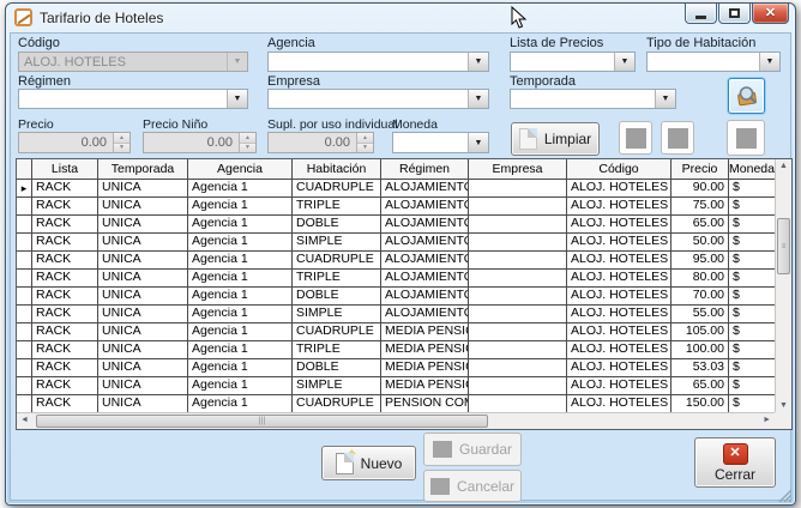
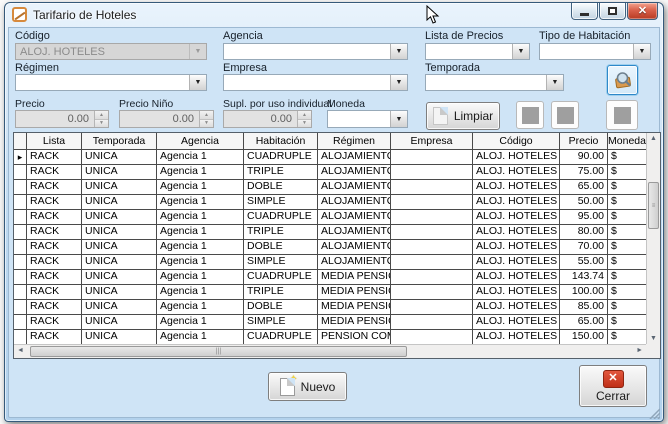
  Tarifario de Hoteles
  ✕
  Código
  Agencia
  Lista de Precios
  Tipo de Habitación
  ALOJ. HOTELES
  Régimen
  Empresa
  Temporada
  Precio
  Precio Niño
  Supl. por uso individual
  Moneda
  0.00
  0.00
  0.00
  Limpiar
  Lista
  Temporada
  Agencia
  Habitación
  Régimen
  Empresa
  Código
  Precio
  Moneda
  ▸
  RACK
  UNICA
  Agencia 1
  CUADRUPLE
  ALOJAMIENTO
  ALOJ. HOTELES
  90.00
  $
  RACK
  UNICA
  Agencia 1
  TRIPLE
  ALOJAMIENTO
  ALOJ. HOTELES
  75.00
  $
  RACK
  UNICA
  Agencia 1
  DOBLE
  ALOJAMIENTO
  ALOJ. HOTELES
  65.00
  $
  RACK
  UNICA
  Agencia 1
  SIMPLE
  ALOJAMIENTO
  ALOJ. HOTELES
  50.00
  $
  RACK
  UNICA
  Agencia 1
  CUADRUPLE
  ALOJAMIENTO
  ALOJ. HOTELES
  95.00
  $
  RACK
  UNICA
  Agencia 1
  TRIPLE
  ALOJAMIENTO
  ALOJ. HOTELES
  80.00
  $
  RACK
  UNICA
  Agencia 1
  DOBLE
  ALOJAMIENTO
  ALOJ. HOTELES
  70.00
  $
  RACK
  UNICA
  Agencia 1
  SIMPLE
  ALOJAMIENTO
  ALOJ. HOTELES
  55.00
  $
  RACK
  UNICA
  Agencia 1
  CUADRUPLE
  MEDIA PENSI
  ALOJ. HOTELES
- 105.00
+ 143.74
  $
  RACK
  UNICA
  Agencia 1
  TRIPLE
  MEDIA PENSI
  ALOJ. HOTELES
  100.00
  $
  RACK
  UNICA
  Agencia 1
  DOBLE
  MEDIA PENSI
  ALOJ. HOTELES
- 53.03
+ 85.00
  $
  RACK
  UNICA
  Agencia 1
  SIMPLE
  MEDIA PENSI
  ALOJ. HOTELES
  65.00
  $
  RACK
  UNICA
  Agencia 1
  CUADRUPLE
  ALOJ. HOTELES
  150.00
  $
  ✦
  Nuevo
- Guardar
- Cancelar
  ✕
  Cerrar
